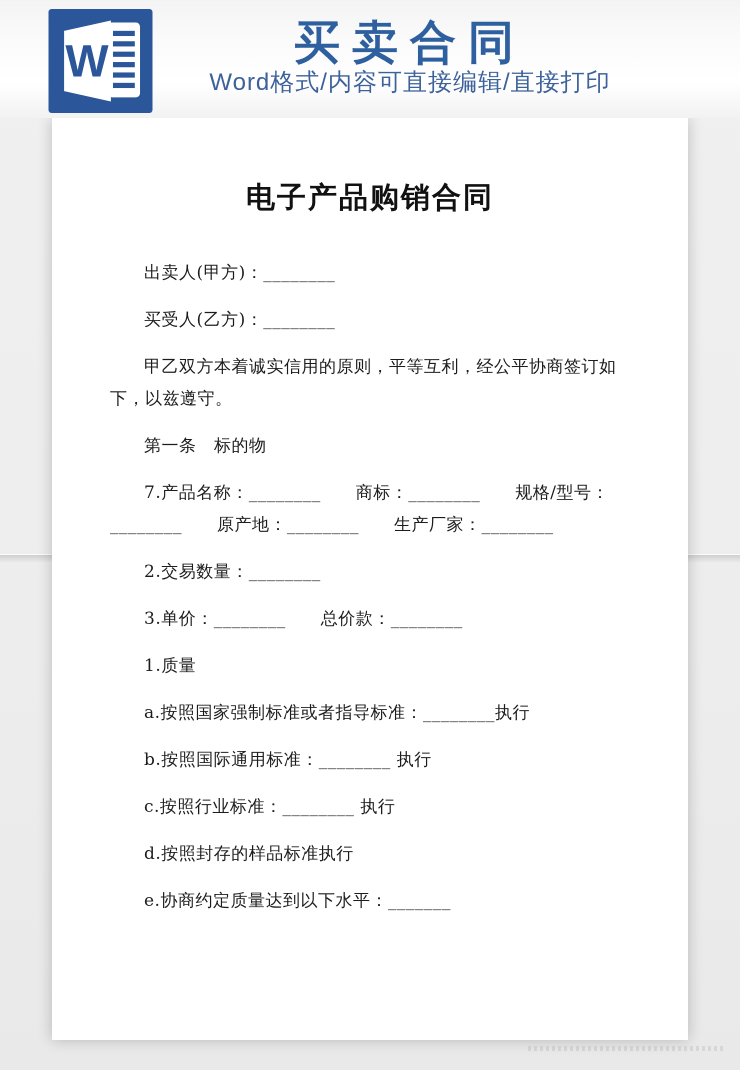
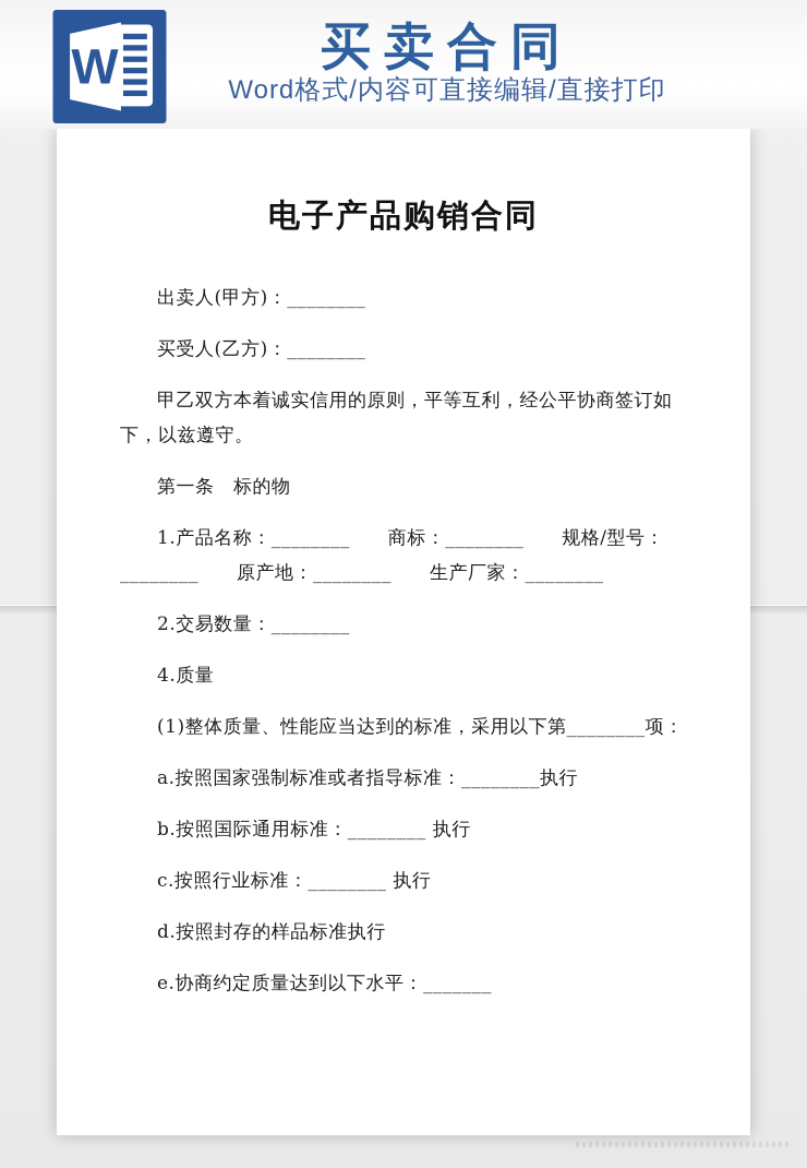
  W
  买卖合同
  Word格式/内容可直接编辑/直接打印
  电子产品购销合同
  出卖人(甲方)：________
  买受人(乙方)：________
  甲乙双方本着诚实信用的原则，平等互利，经公平协商签订如
  下，以兹遵守。
  第一条 标的物
- 7.产品名称：________ 商标：________ 规格/型号：
+ 1.产品名称：________ 商标：________ 规格/型号：
  ________ 原产地：________ 生产厂家：________
  2.交易数量：________
- 3.单价：________ 总价款：________
- 1.质量
+ 4.质量
+ (1)整体质量、性能应当达到的标准，采用以下第________项：
  a.按照国家强制标准或者指导标准：________执行
  b.按照国际通用标准：________ 执行
  c.按照行业标准：________ 执行
  d.按照封存的样品标准执行
  e.协商约定质量达到以下水平：_______
